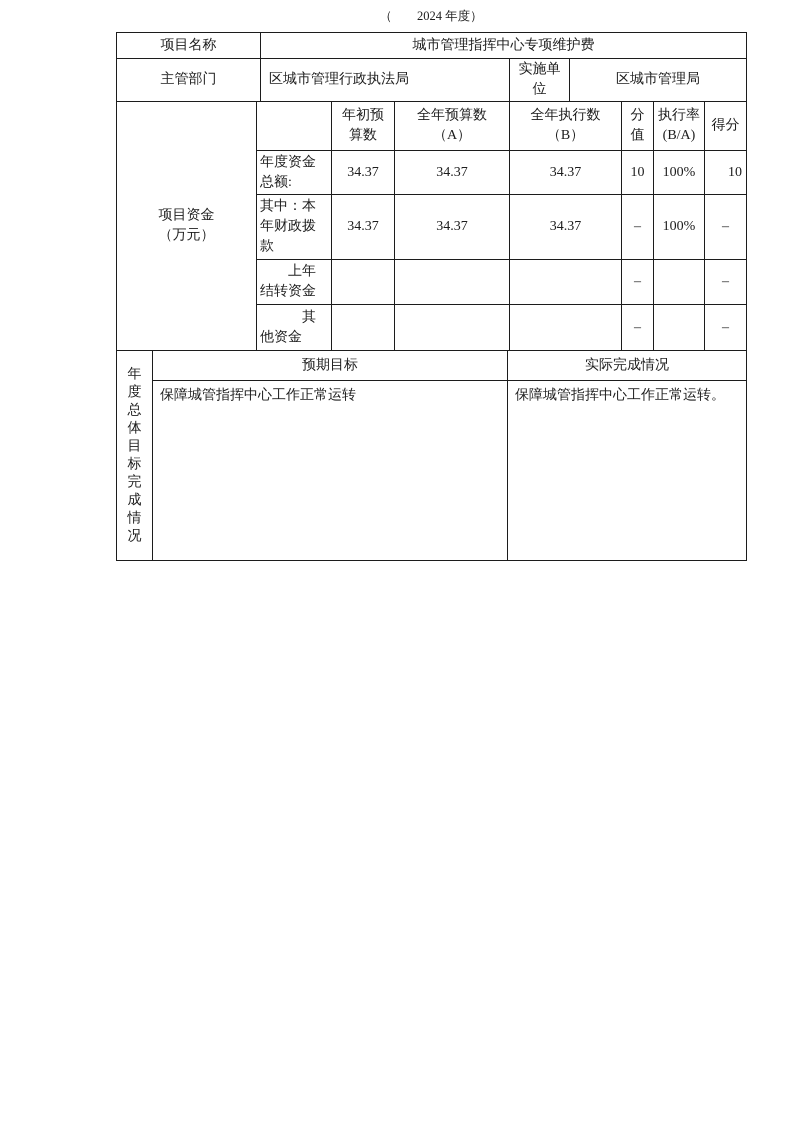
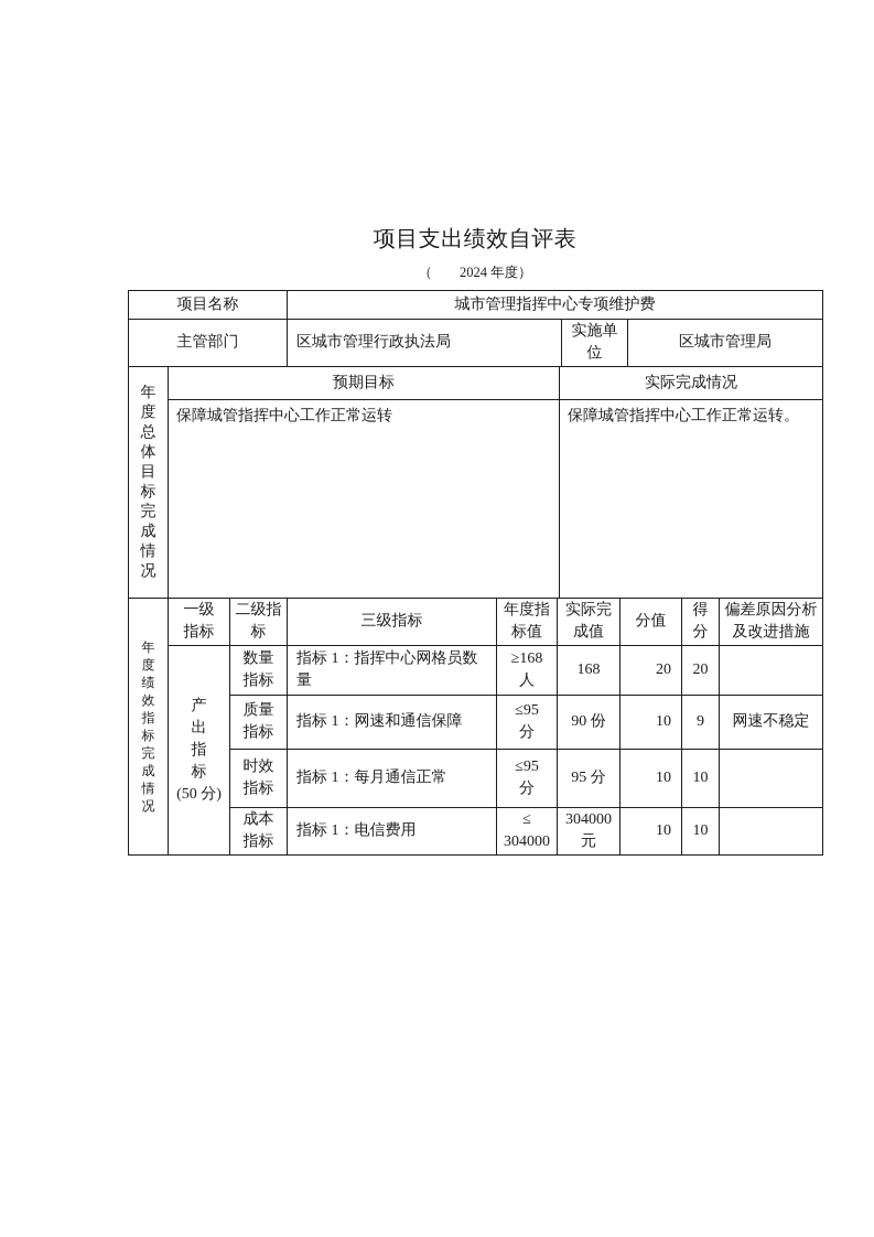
+ 项目支出绩效自评表
  （ 2024 年度）
  项目名称	城市管理指挥中心专项维护费
  主管部门	区城市管理行政执法局	实施单 位	区城市管理局
- 项目资金 （万元）		年初预 算数	全年预算数（A）	全年执行数（B）	分 值	执行率 (B/A)	得分
- 年度资金 总额:	34.37	34.37	34.37	10	100%	10
- 其中：本 年财政拨 款	34.37	34.37	34.37	–	100%	–
- 上年 结转资金				–		–
- 其 他资金				–		–
  年 度 总 体 目 标 完 成 情 况	预期目标	实际完成情况
  保障城管指挥中心工作正常运转	保障城管指挥中心工作正常运转。
+ 年 度 绩 效 指 标 完 成 情 况	一级 指标	二级指 标	三级指标	年度指 标值	实际完 成值	分值	得 分	偏差原因分析 及改进措施
+ 产 出 指 标 (50 分)	数量 指标	指标 1：指挥中心网格员数量	≥168 人	168	20	20
+ 质量 指标	指标 1：网速和通信保障	≤95 分	90 份	10	9	网速不稳定
+ 时效 指标	指标 1：每月通信正常	≤95 分	95 分	10	10
+ 成本 指标	指标 1：电信费用	≤ 304000	304000 元	10	10
